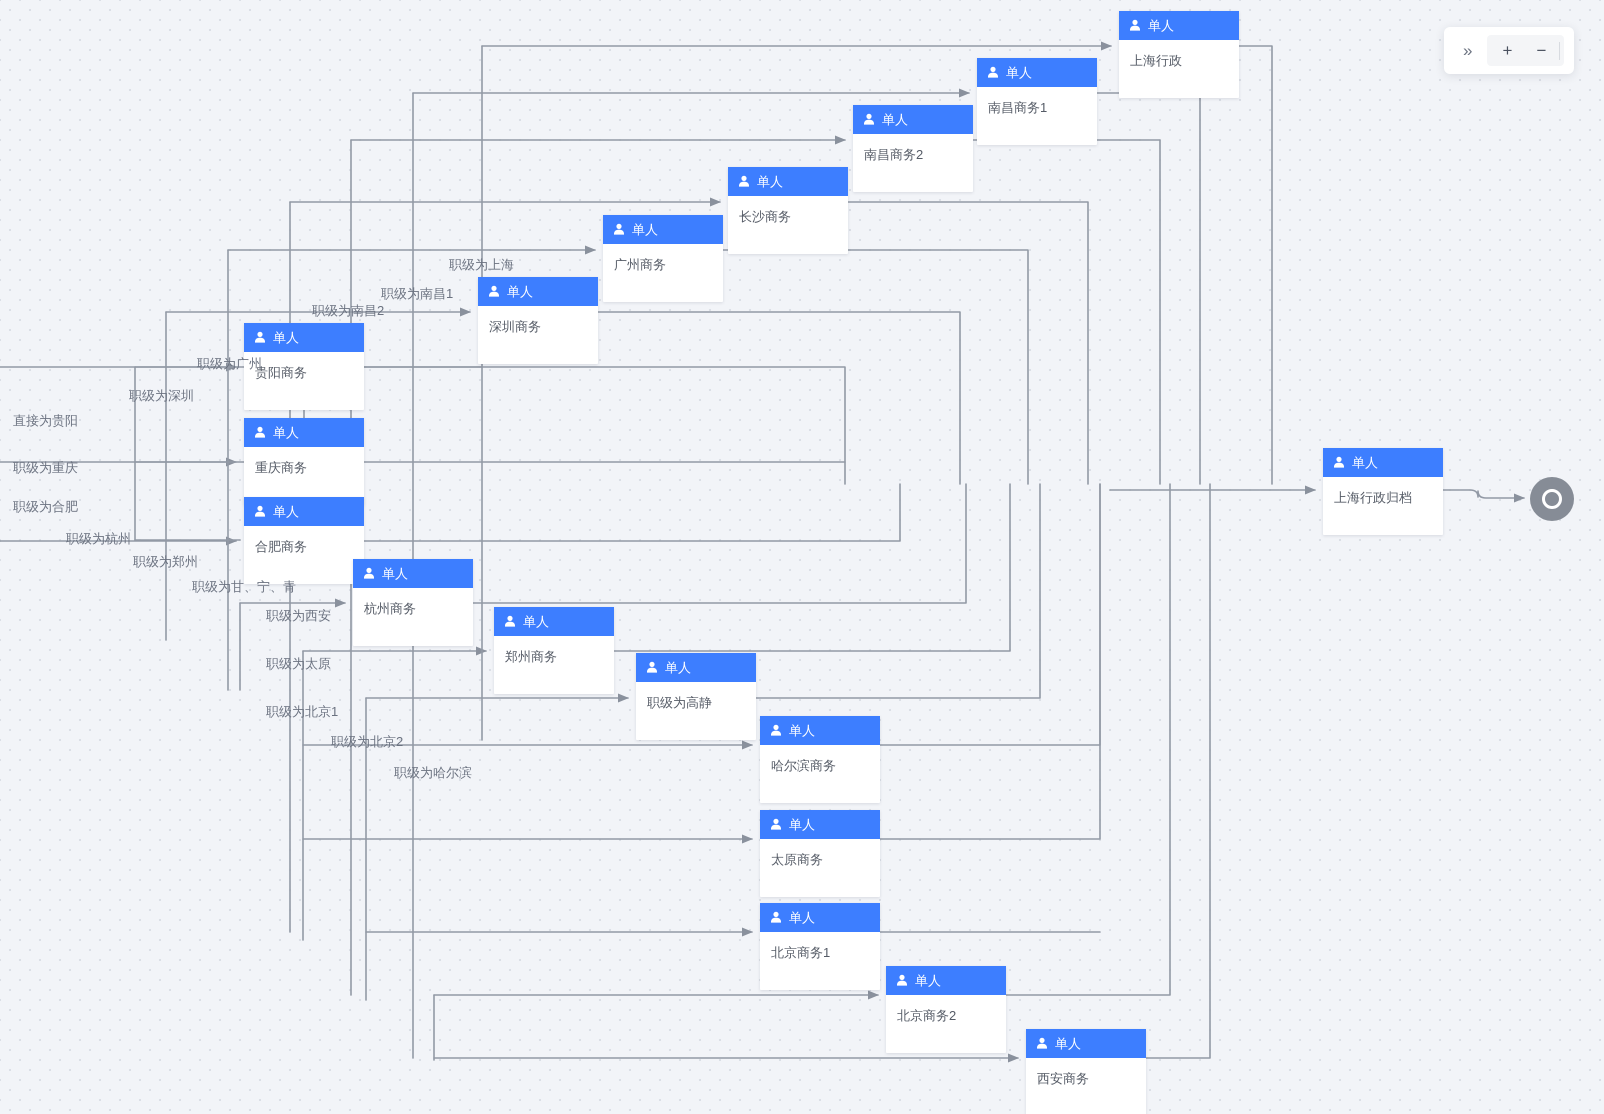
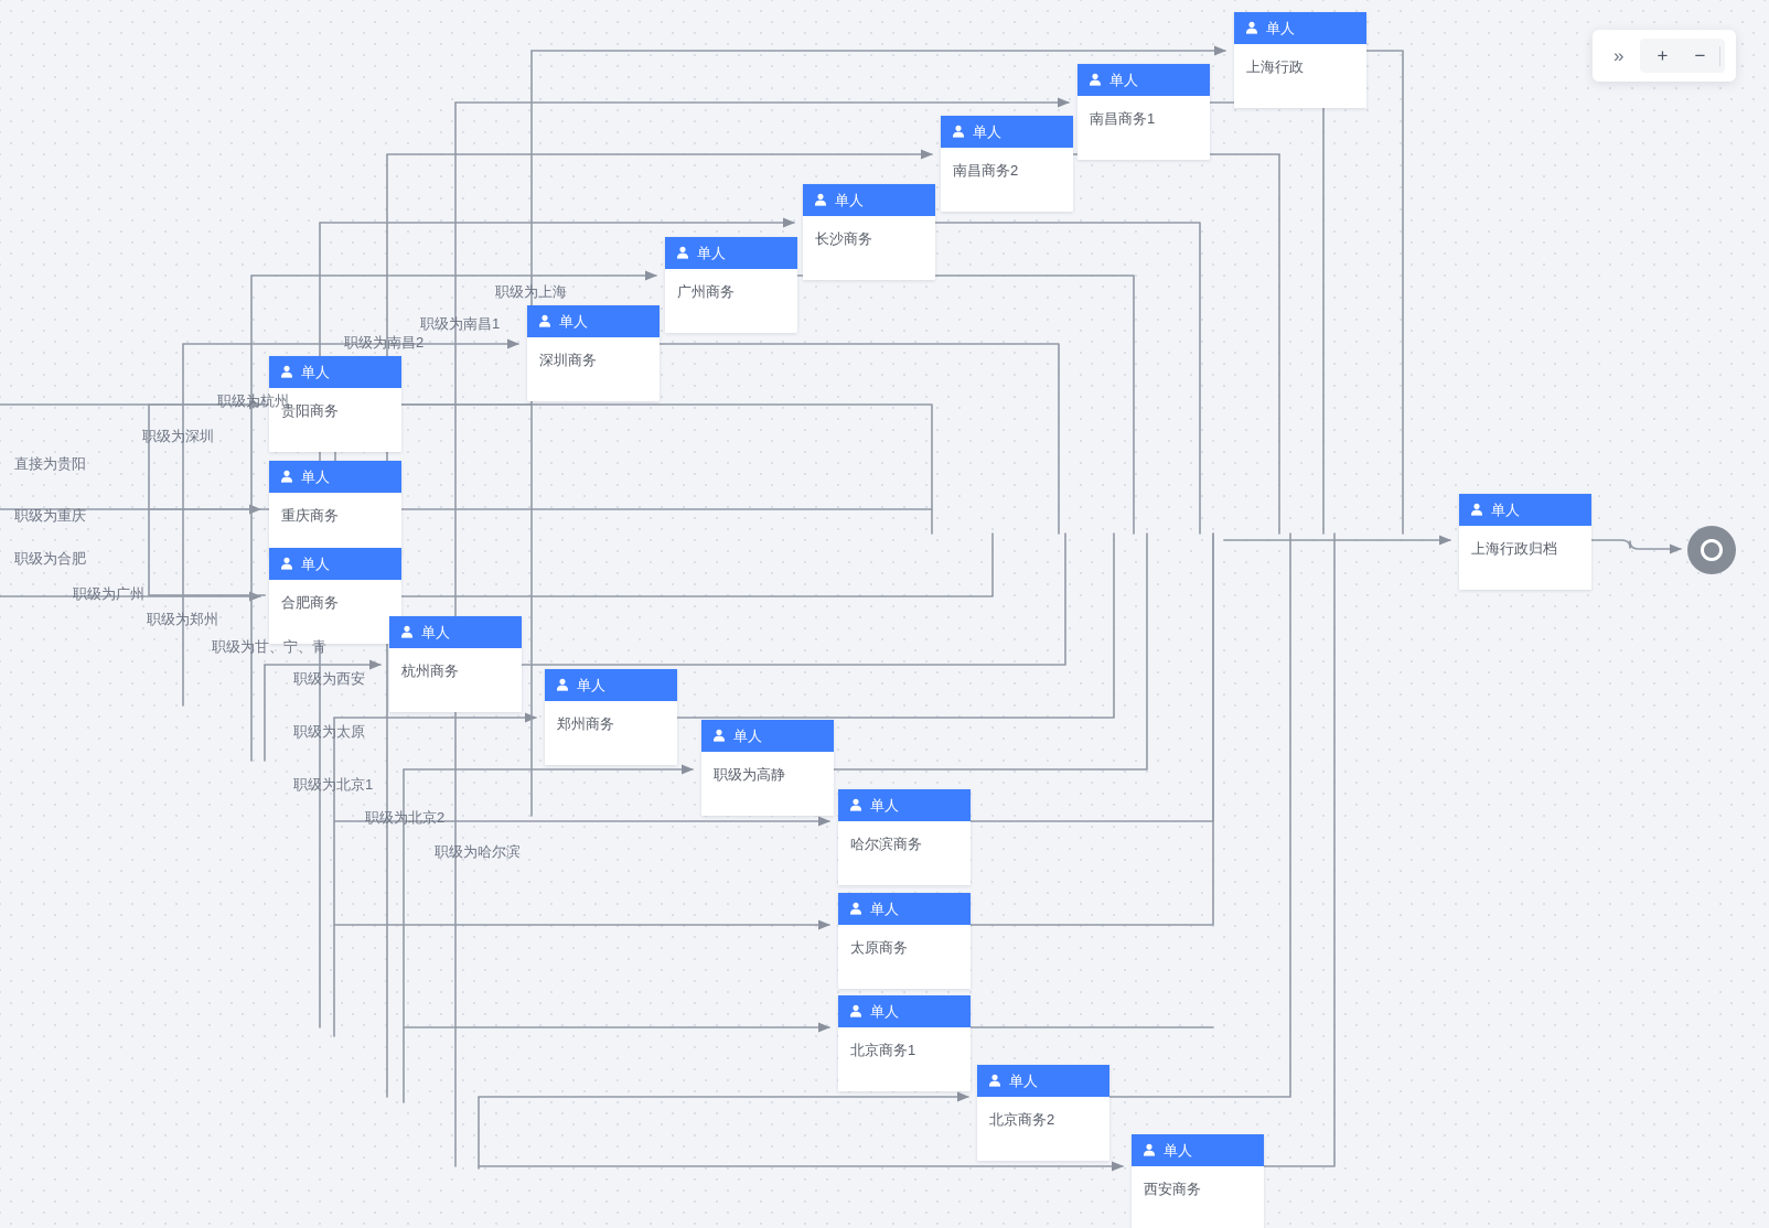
  单人
  上海行政
  单人
  南昌商务1
  单人
  南昌商务2
  单人
  长沙商务
  单人
  广州商务
  单人
  深圳商务
  单人
  贵阳商务
  单人
  重庆商务
  单人
  合肥商务
  单人
  杭州商务
  单人
  郑州商务
  单人
  职级为高静
  单人
  哈尔滨商务
  单人
  太原商务
  单人
  北京商务1
  单人
  北京商务2
  单人
  西安商务
  单人
  上海行政归档
  职级为上海
  职级为南昌1
  职级为南昌2
- 职级为广州
+ 职级为杭州
  职级为深圳
  直接为贵阳
  职级为重庆
  职级为合肥
- 职级为杭州
+ 职级为广州
  职级为郑州
  职级为甘、宁、青
  职级为西安
  职级为太原
  职级为北京1
  职级为北京2
  职级为哈尔滨
  »
  +
  −
